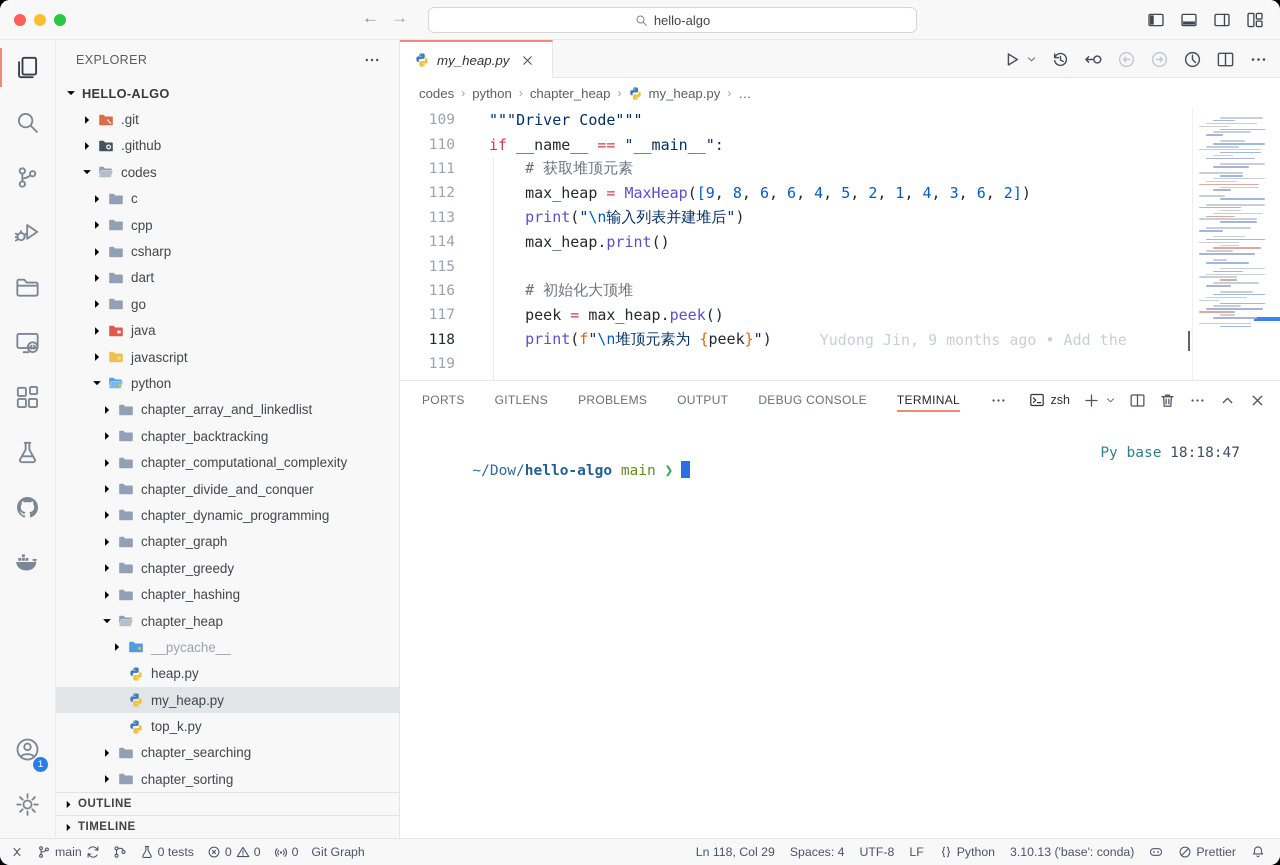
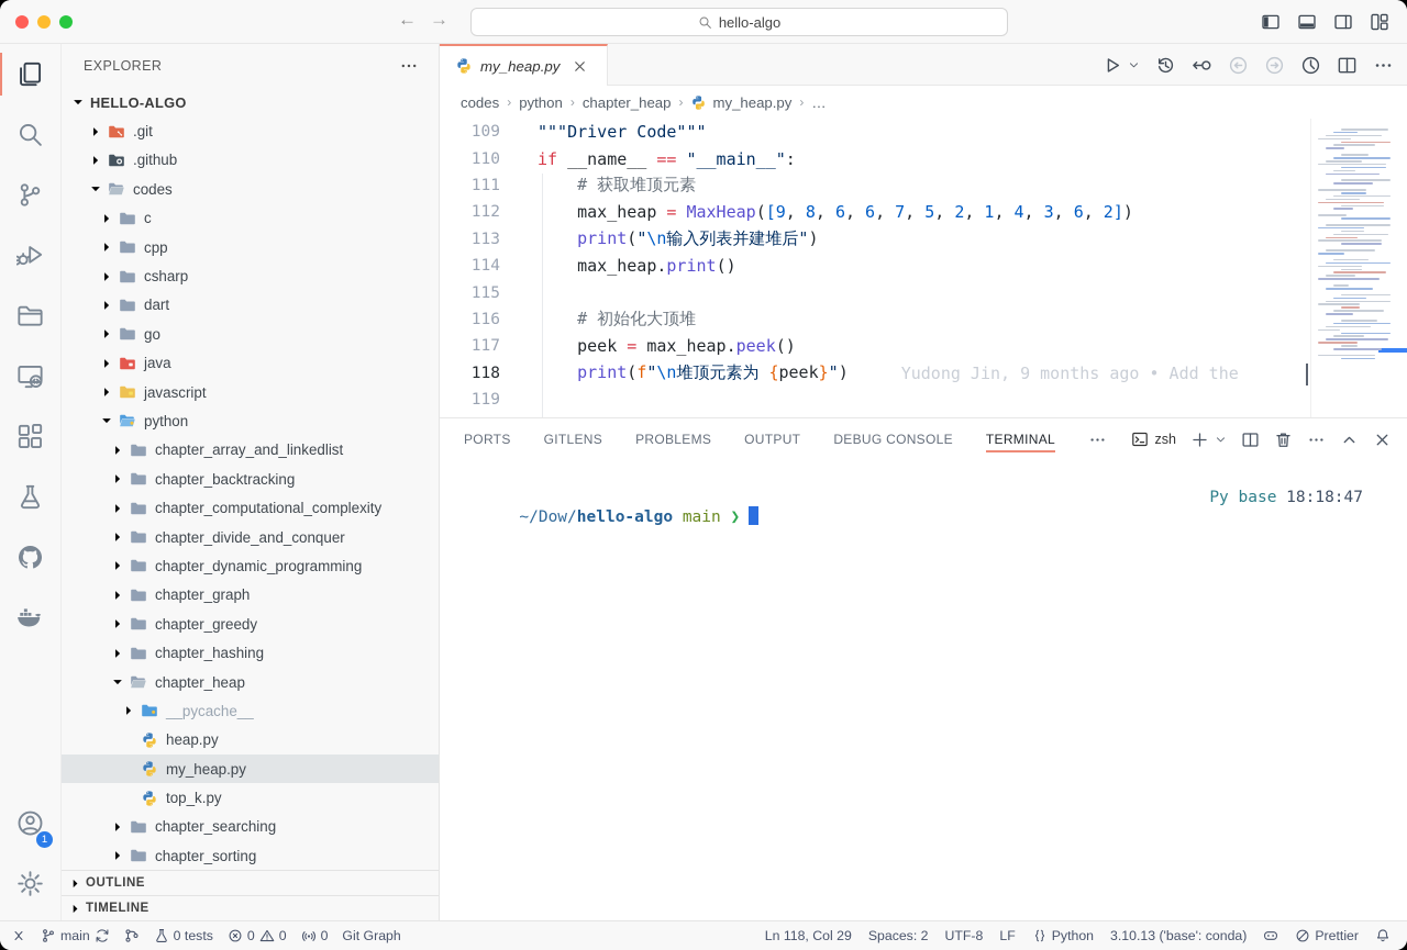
  ←
  →
  hello-algo
  1
  EXPLORER
  HELLO-ALGO
  .git
  .github
  codes
  c
  cpp
  csharp
  dart
  go
  java
  javascript
  python
  chapter_array_and_linkedlist
  chapter_backtracking
  chapter_computational_complexity
  chapter_divide_and_conquer
  chapter_dynamic_programming
  chapter_graph
  chapter_greedy
  chapter_hashing
  chapter_heap
  __pycache__
  heap.py
  my_heap.py
  top_k.py
  chapter_searching
  chapter_sorting
  OUTLINE
  TIMELINE
  my_heap.py
  codes
  ›
  python
  ›
  chapter_heap
  ›
  my_heap.py
  ›
  …
  109
  """Driver Code"""
  110
  if __name__ == "__main__":
  111
  # 获取堆顶元素
  112
- max_heap = MaxHeap([9, 8, 6, 6, 4, 5, 2, 1, 4, 3, 6, 2])
+ max_heap = MaxHeap([9, 8, 6, 6, 7, 5, 2, 1, 4, 3, 6, 2])
  113
  print("\n输入列表并建堆后")
  114
  max_heap.print()
  115
  116
  # 初始化大顶堆
  117
  peek = max_heap.peek()
  118
  print(f"\n堆顶元素为 {peek}")
  Yudong Jin, 9 months ago • Add the
  119
  PORTS
  GITLENS
  PROBLEMS
  OUTPUT
  DEBUG CONSOLE
  TERMINAL
  zsh
  ~/Dow/hello-algo main ❯
  Py base 18:18:47
  main
  0 tests
  0
  0
  0
  Git Graph
  Ln 118, Col 29
- Spaces: 4
+ Spaces: 2
  UTF-8
  LF
  Python
  3.10.13 ('base': conda)
  Prettier
